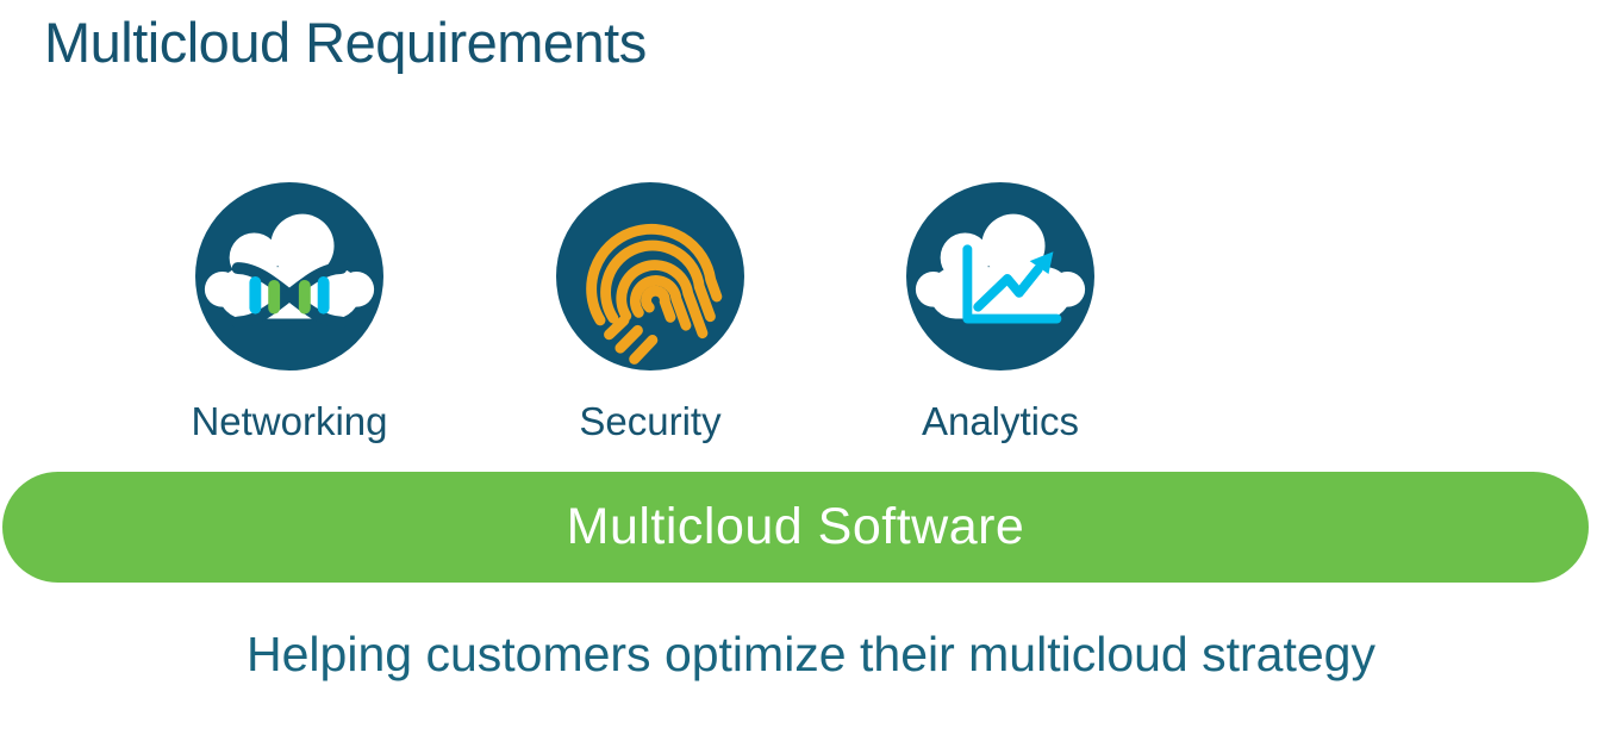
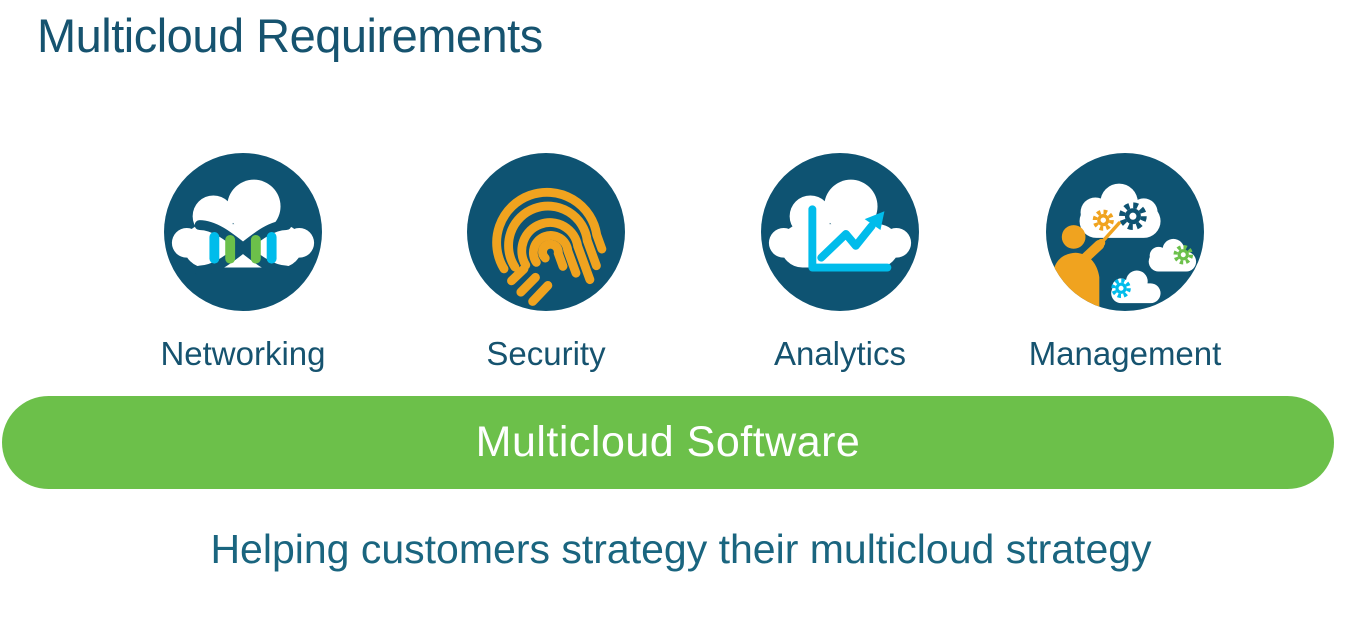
  Multicloud Requirements
  Networking
  Security
  Analytics
+ Management
  Multicloud Software
- Helping customers optimize their multicloud strategy
+ Helping customers strategy their multicloud strategy
